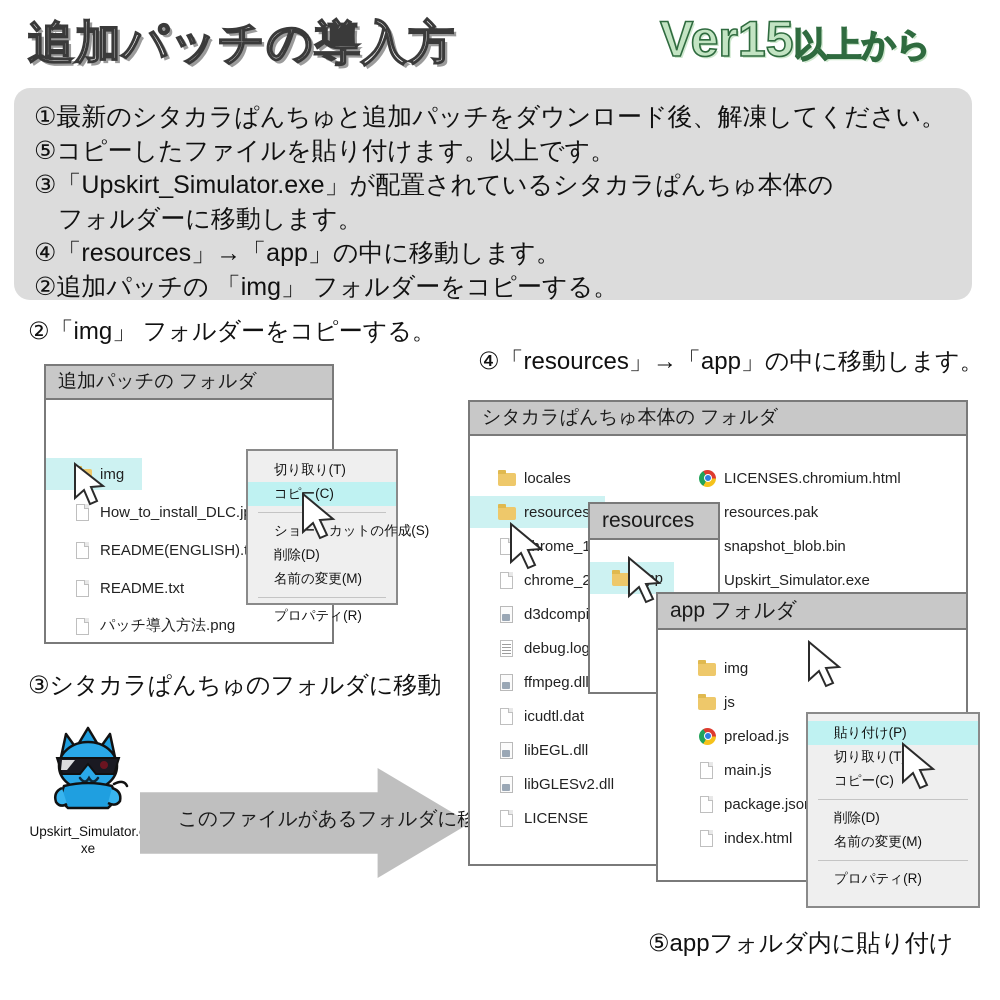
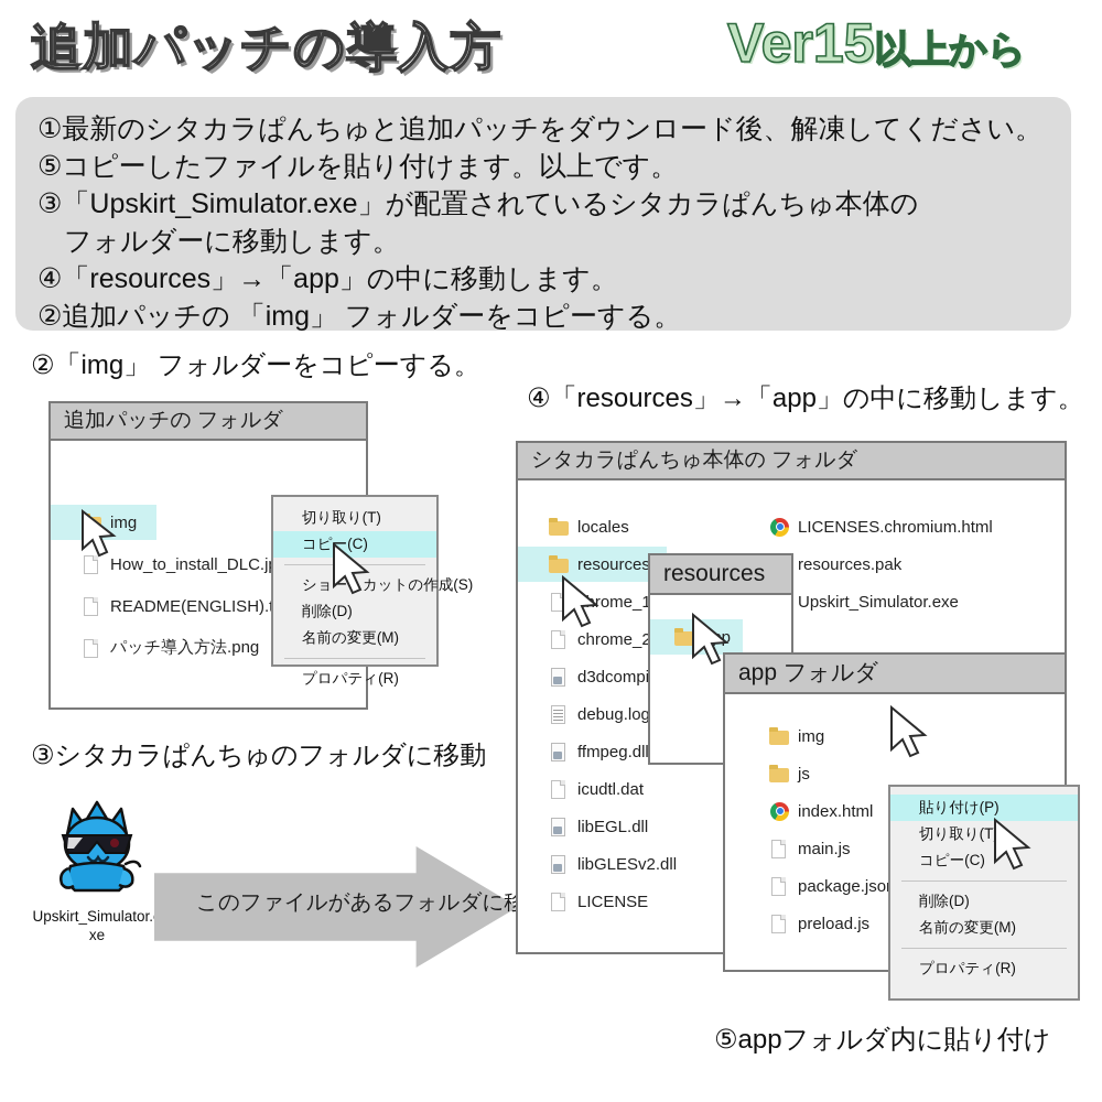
  追加パッチの導入方
  Ver15以上から
  ①最新のシタカラぱんちゅと追加パッチをダウンロード後、解凍してください。
  ⑤コピーしたファイルを貼り付けます。以上です。
  ③「Upskirt_Simulator.exe」が配置されているシタカラぱんちゅ本体の
  フォルダーに移動します。
  ④「resources」→「app」の中に移動します。
  ②追加パッチの 「img」 フォルダーをコピーする。
  ②「img」 フォルダーをコピーする。
  ④「resources」→「app」の中に移動します。
  ③シタカラぱんちゅのフォルダに移動
  ⑤appフォルダ内に貼り付け
  追加パッチの フォルダ
  img
  How_to_install_DLC.j
  README(ENGLISH).
- README.txt
  パッチ導入方法.png
  切り取り(T)
  コピー(C)
  ショーカットの作成(S)
  削除(D)
  名前の変更(M)
  プロパティ(R)
  Upskirt_Simulator.xe
  このファイルがあるフォルダに
  シタカラぱんちゅ本体の フォルダ
  locales
  resources
  chrome_2
  d3dcomp
  debug.log
  ffmpeg.dl
  icudtl.dat
  libEGL.dll
  libGLESv2.dll
  LICENSE
  LICENSES.chromium.html
  resources.pak
- snapshot_blob.bin
  Upskirt_Simulator.exe
  resources
  app フォルダ
  img
  js
- preload.js
+ index.html
  main.js
  package.jso
- index.html
+ preload.js
  貼り付け(P)
  切り取り(T
  コピー(C)
  削除(D)
  名前の変更(M)
  プロパティ(R)
